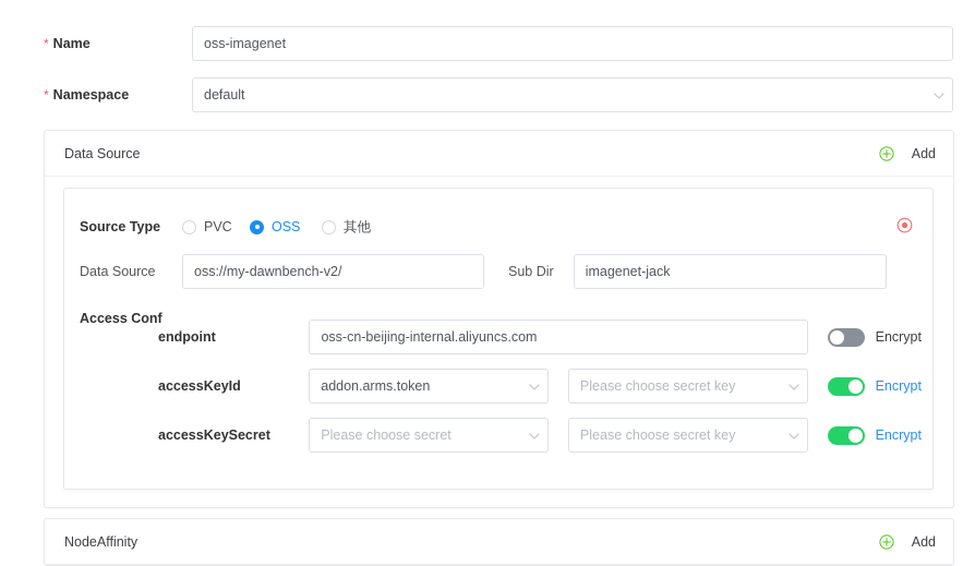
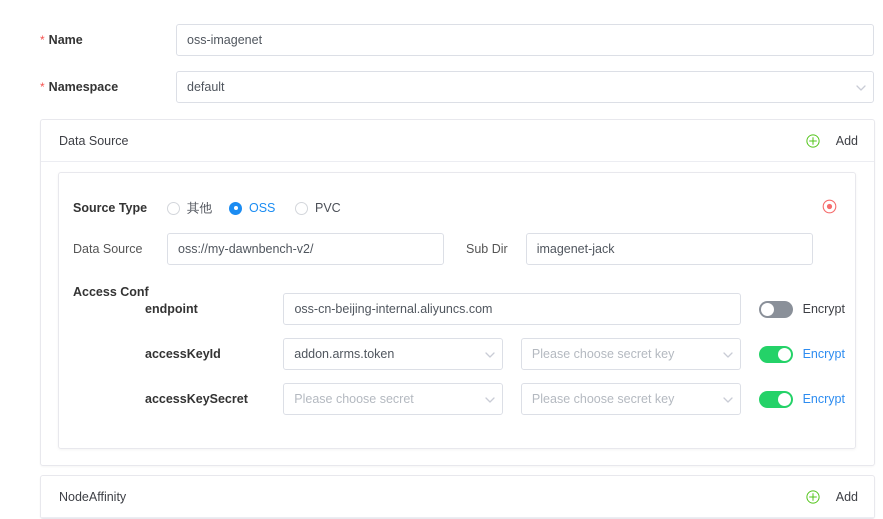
  *
  Name
  oss-imagenet
  *
  Namespace
  default
  Data Source
  Add
  Source Type
- PVC
+ 其他
  OSS
- 其他
+ PVC
  Data Source
  oss://my-dawnbench-v2/
  Sub Dir
  imagenet-jack
  Access Conf
  endpoint
  oss-cn-beijing-internal.aliyuncs.com
  Encrypt
  accessKeyId
  addon.arms.token
  Please choose secret key
  Encrypt
  accessKeySecret
  Please choose secret
  Please choose secret key
  Encrypt
  NodeAffinity
  Add
